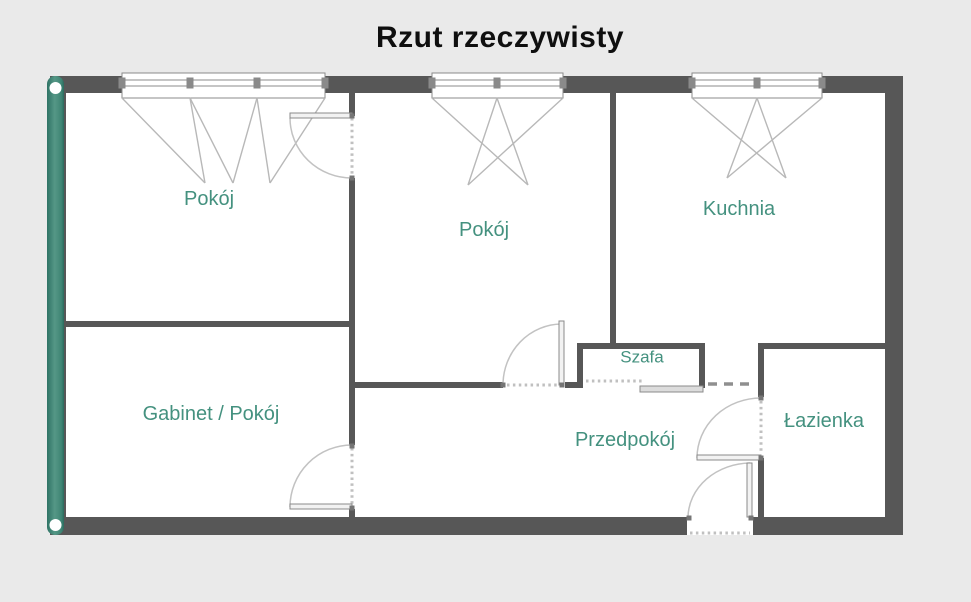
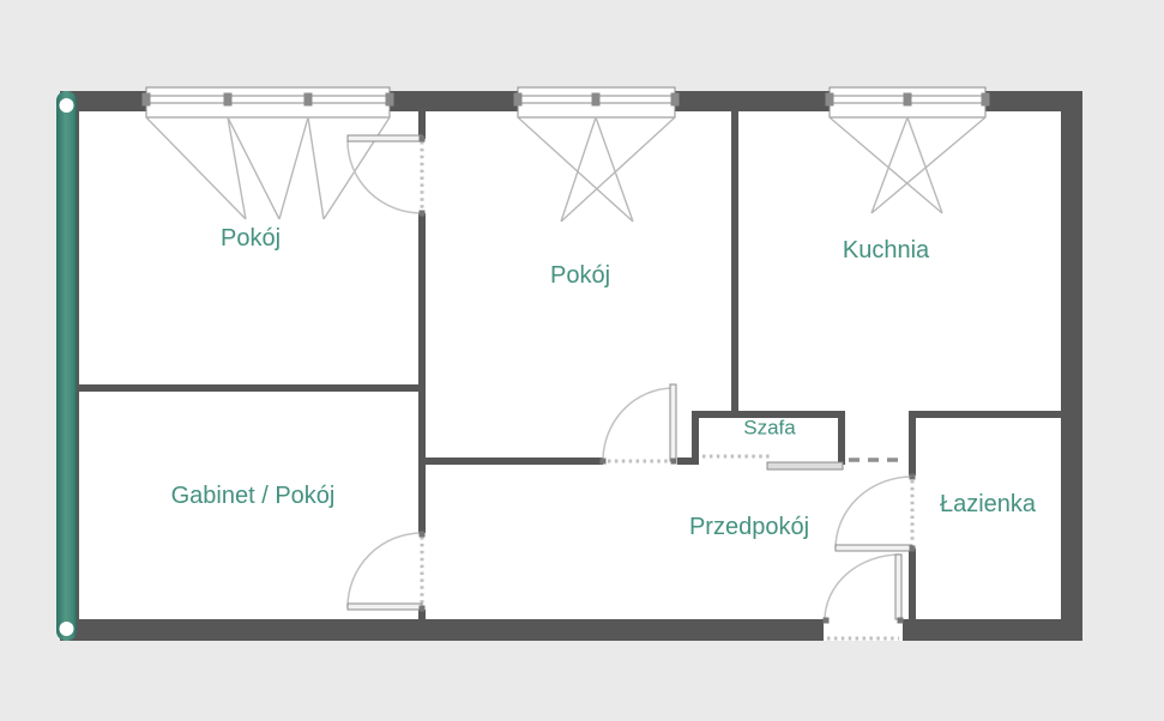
- Rzut rzeczywisty
  Pokój
  Pokój
  Kuchnia
  Gabinet / Pokój
  Szafa
  Przedpokój
  Łazienka
